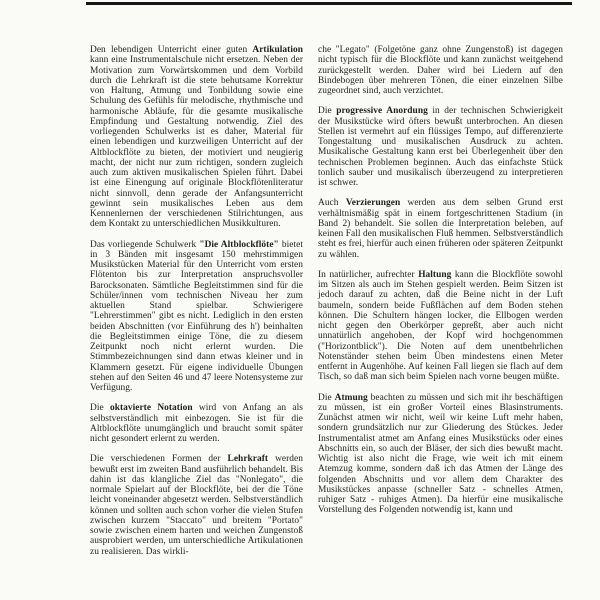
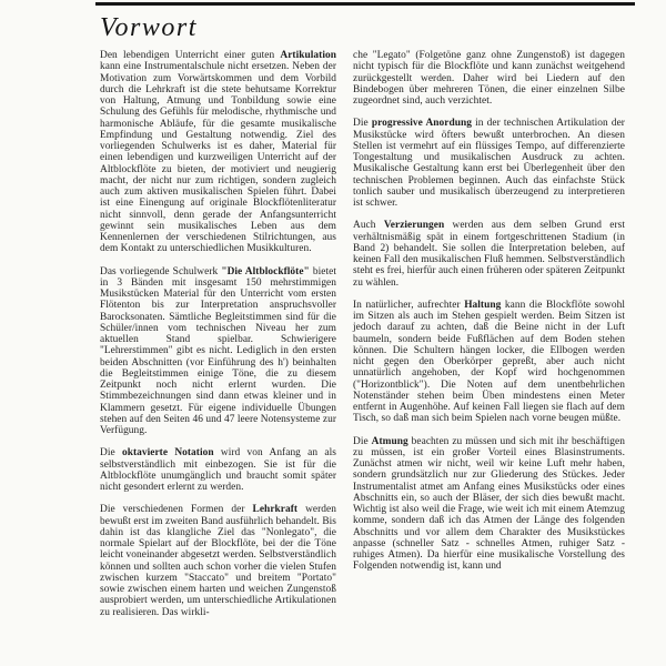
+ Vorwort
  Den lebendigen Unterricht einer guten Artikulation kann eine Instrumentalschule nicht ersetzen. Neben der Motivation zum Vorwärtskommen und dem Vorbild durch die Lehrkraft ist die stete behutsame Korrektur von Haltung, Atmung und Tonbildung sowie eine Schulung des Gefühls für melodische, rhythmische und harmonische Abläufe, für die gesamte musikalische Empfindung und Gestaltung notwendig. Ziel des vorliegenden Schulwerks ist es daher, Material für einen lebendigen und kurzweiligen Unterricht auf der Altblockflöte zu bieten, der motiviert und neugierig macht, der nicht nur zum richtigen, sondern zugleich auch zum aktiven musikalischen Spielen führt. Dabei ist eine Einengung auf originale Blockflötenliteratur nicht sinnvoll, denn gerade der Anfangsunterricht gewinnt sein musikalisches Leben aus dem Kennenlernen der verschiedenen Stilrichtungen, aus dem Kontakt zu unterschiedlichen Musikkulturen.
  Das vorliegende Schulwerk "Die Altblockflöte" bietet in 3 Bänden mit insgesamt 150 mehrstimmigen Musikstücken Material für den Unterricht vom ersten Flötenton bis zur Interpretation anspruchsvoller Barocksonaten. Sämtliche Begleitstimmen sind für die Schüler/innen vom technischen Niveau her zum aktuellen Stand spielbar. Schwierigere "Lehrerstimmen" gibt es nicht. Lediglich in den ersten beiden Abschnitten (vor Einführung des h') beinhalten die Begleitstimmen einige Töne, die zu diesem Zeitpunkt noch nicht erlernt wurden. Die Stimmbezeichnungen sind dann etwas kleiner und in Klammern gesetzt. Für eigene individuelle Übungen stehen auf den Seiten 46 und 47 leere Notensysteme zur Verfügung.
  Die oktavierte Notation wird von Anfang an als selbstverständlich mit einbezogen. Sie ist für die Altblockflöte unumgänglich und braucht somit später nicht gesondert erlernt zu werden.
  Die verschiedenen Formen der Lehrkraft werden bewußt erst im zweiten Band ausführlich behandelt. Bis dahin ist das klangliche Ziel das "Nonlegato", die normale Spielart auf der Blockflöte, bei der die Töne leicht voneinander abgesetzt werden. Selbstverständlich können und sollten auch schon vorher die vielen Stufen zwischen kurzem "Staccato" und breitem "Portato" sowie zwischen einem harten und weichen Zungenstoß ausprobiert werden, um unterschiedliche Artikulationen zu realisieren. Das wirkli-
  che "Legato" (Folgetöne ganz ohne Zungenstoß) ist dagegen nicht typisch für die Blockflöte und kann zunächst weitgehend zurückgestellt werden. Daher wird bei Liedern auf den Bindebogen über mehreren Tönen, die einer einzelnen Silbe zugeordnet sind, auch verzichtet.
- Die progressive Anordung in der technischen Schwierigkeit der Musikstücke wird öfters bewußt unterbrochen. An diesen Stellen ist vermehrt auf ein flüssiges Tempo, auf differenzierte Tongestaltung und musikalischen Ausdruck zu achten. Musikalische Gestaltung kann erst bei Überlegenheit über den technischen Problemen beginnen. Auch das einfachste Stück tonlich sauber und musikalisch überzeugend zu interpretieren ist schwer.
+ Die progressive Anordung in der technischen Artikulation der Musikstücke wird öfters bewußt unterbrochen. An diesen Stellen ist vermehrt auf ein flüssiges Tempo, auf differenzierte Tongestaltung und musikalischen Ausdruck zu achten. Musikalische Gestaltung kann erst bei Überlegenheit über den technischen Problemen beginnen. Auch das einfachste Stück tonlich sauber und musikalisch überzeugend zu interpretieren ist schwer.
  Auch Verzierungen werden aus dem selben Grund erst verhältnismäßig spät in einem fortgeschrittenen Stadium (in Band 2) behandelt. Sie sollen die Interpretation beleben, auf keinen Fall den musikalischen Fluß hemmen. Selbstverständlich steht es frei, hierfür auch einen früheren oder späteren Zeitpunkt zu wählen.
  In natürlicher, aufrechter Haltung kann die Blockflöte sowohl im Sitzen als auch im Stehen gespielt werden. Beim Sitzen ist jedoch darauf zu achten, daß die Beine nicht in der Luft baumeln, sondern beide Fußflächen auf dem Boden stehen können. Die Schultern hängen locker, die Ellbogen werden nicht gegen den Oberkörper gepreßt, aber auch nicht unnatürlich angehoben, der Kopf wird hochgenommen ("Horizontblick"). Die Noten auf dem unentbehrlichen Notenständer stehen beim Üben mindestens einen Meter entfernt in Augenhöhe. Auf keinen Fall liegen sie flach auf dem Tisch, so daß man sich beim Spielen nach vorne beugen müßte.
- Die Atmung beachten zu müssen und sich mit ihr beschäftigen zu müssen, ist ein großer Vorteil eines Blasinstruments. Zunächst atmen wir nicht, weil wir keine Luft mehr haben, sondern grundsätzlich nur zur Gliederung des Stückes. Jeder Instrumentalist atmet am Anfang eines Musikstücks oder eines Abschnitts ein, so auch der Bläser, der sich dies bewußt macht. Wichtig ist also nicht die Frage, wie weit ich mit einem Atemzug komme, sondern daß ich das Atmen der Länge des folgenden Abschnitts und vor allem dem Charakter des Musikstückes anpasse (schneller Satz - schnelles Atmen, ruhiger Satz - ruhiges Atmen). Da hierfür eine musikalische Vorstellung des Folgenden notwendig ist, kann und
+ Die Atmung beachten zu müssen und sich mit ihr beschäftigen zu müssen, ist ein großer Vorteil eines Blasinstruments. Zunächst atmen wir nicht, weil wir keine Luft mehr haben, sondern grundsätzlich nur zur Gliederung des Stückes. Jeder Instrumentalist atmet am Anfang eines Musikstücks oder eines Abschnitts ein, so auch der Bläser, der sich dies bewußt macht. Wichtig ist also weil die Frage, wie weit ich mit einem Atemzug komme, sondern daß ich das Atmen der Länge des folgenden Abschnitts und vor allem dem Charakter des Musikstückes anpasse (schneller Satz - schnelles Atmen, ruhiger Satz - ruhiges Atmen). Da hierfür eine musikalische Vorstellung des Folgenden notwendig ist, kann und
